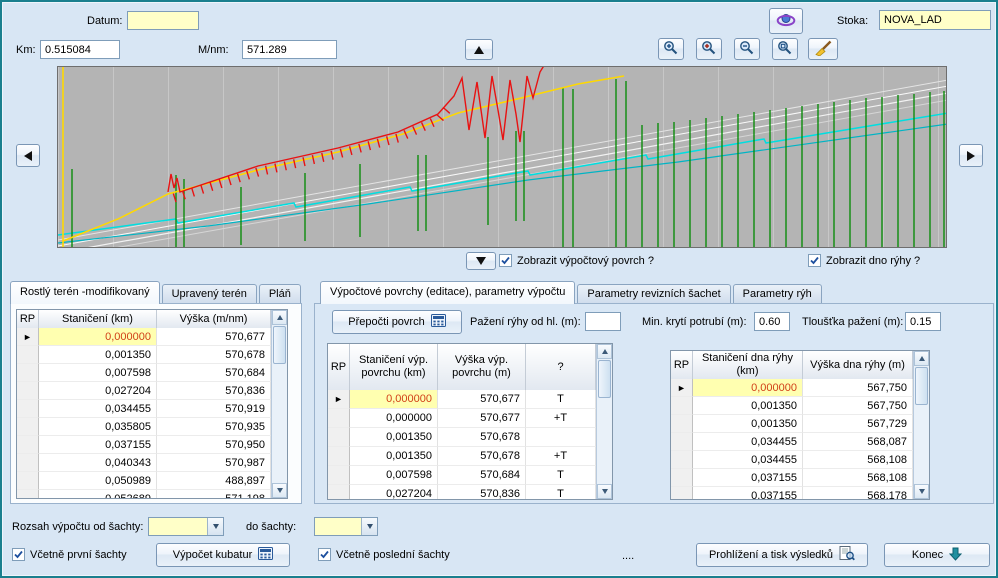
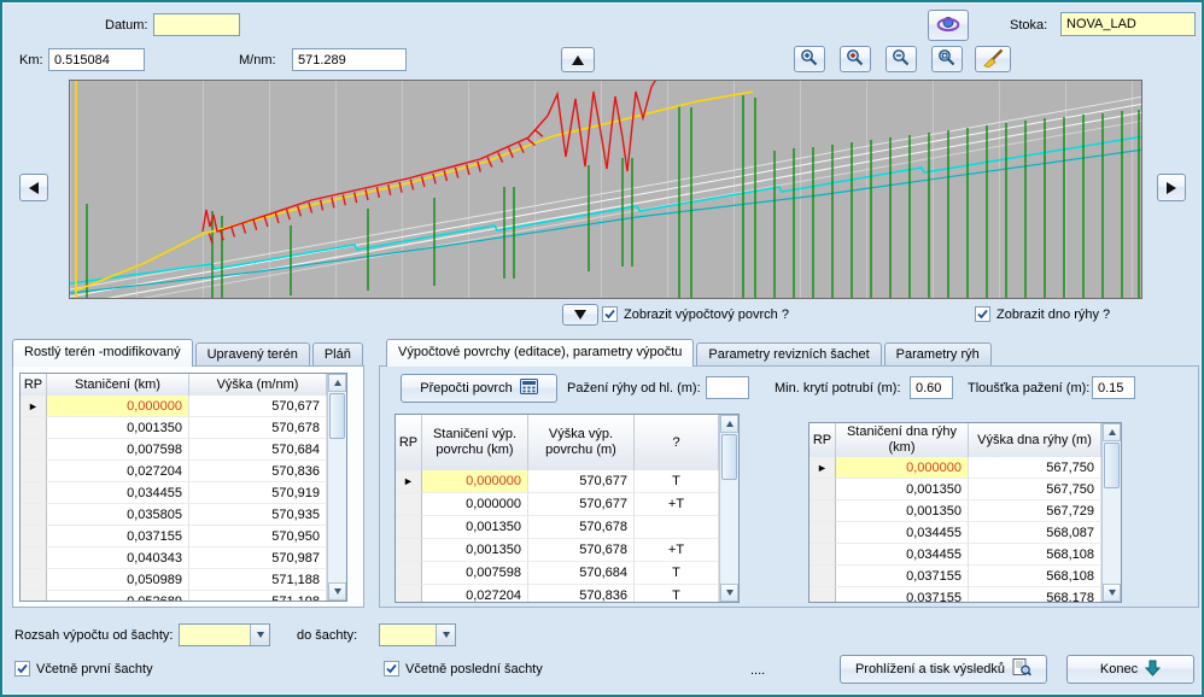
  Datum:
  Stoka:
  NOVA_LAD
  Km:
  0.515084
  M/nm:
  571.289
  Zobrazit výpočtový povrch ?
  Zobrazit dno rýhy ?
  Rostlý terén -modifikovaný
  Upravený terén
  Pláň
  RP
  Staničení (km)
  Výška (m/nm)
  ►
  0,000000
  570,677
  0,001350
  570,678
  0,007598
  570,684
  0,027204
  570,836
  0,034455
  570,919
  0,035805
  570,935
  0,037155
  570,950
  0,040343
  570,987
  0,050989
- 488,897
+ 571,188
  Výpočtové povrchy (editace), parametry výpočtu
  Parametry revizních šachet
  Parametry rýh
  Přepočti povrch
  Pažení rýhy od hl. (m):
  Min. krytí potrubí (m):
  0.60
  Tloušťka pažení (m):
  0.15
  RP
  Staničení výp. povrchu (km)
  Výška výp. povrchu (m)
  ?
  ►
  0,000000
  570,677
  T
  0,000000
  570,677
  +T
  0,001350
  570,678
  0,001350
  570,678
  +T
  0,007598
  570,684
  T
  0,027204
  570,836
  T
  RP
  Staničení dna rýhy (km)
  Výška dna rýhy (m)
  ►
  0,000000
  567,750
  0,001350
  567,750
  0,001350
  567,729
  0,034455
  568,087
  0,034455
  568,108
  0,037155
  568,108
  0,037155
  568,178
  Rozsah výpočtu od šachty:
  do šachty:
  Včetně první šachty
- Výpočet kubatur
  Včetně poslední šachty
  ....
  Prohlížení a tisk výsledků
  Konec
